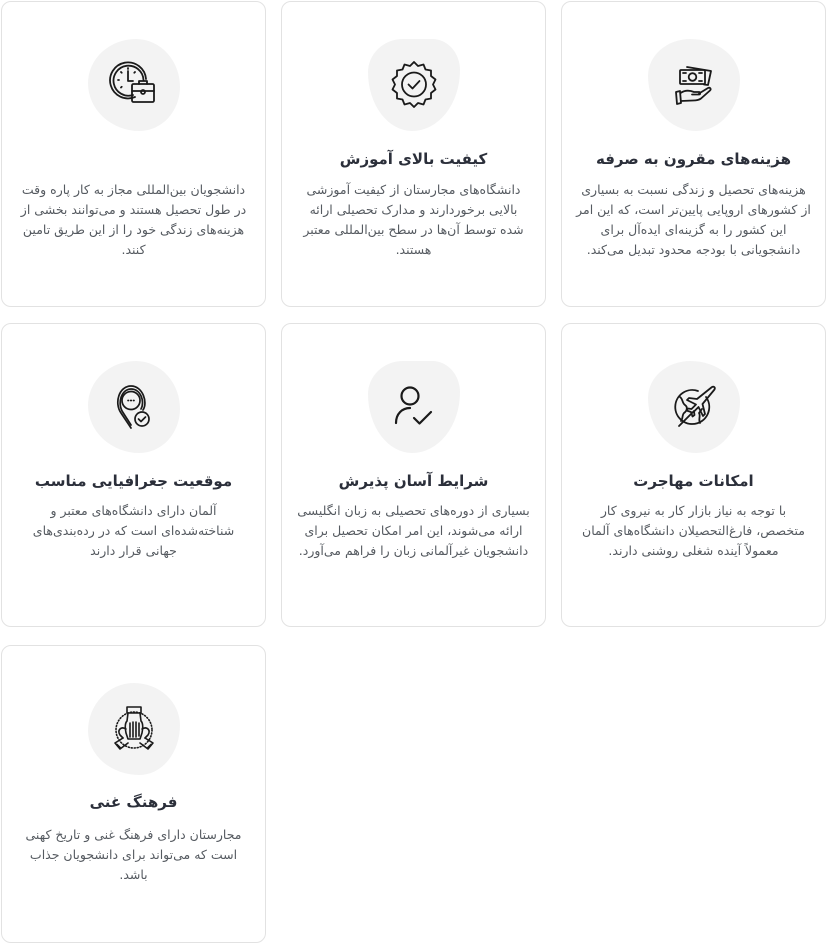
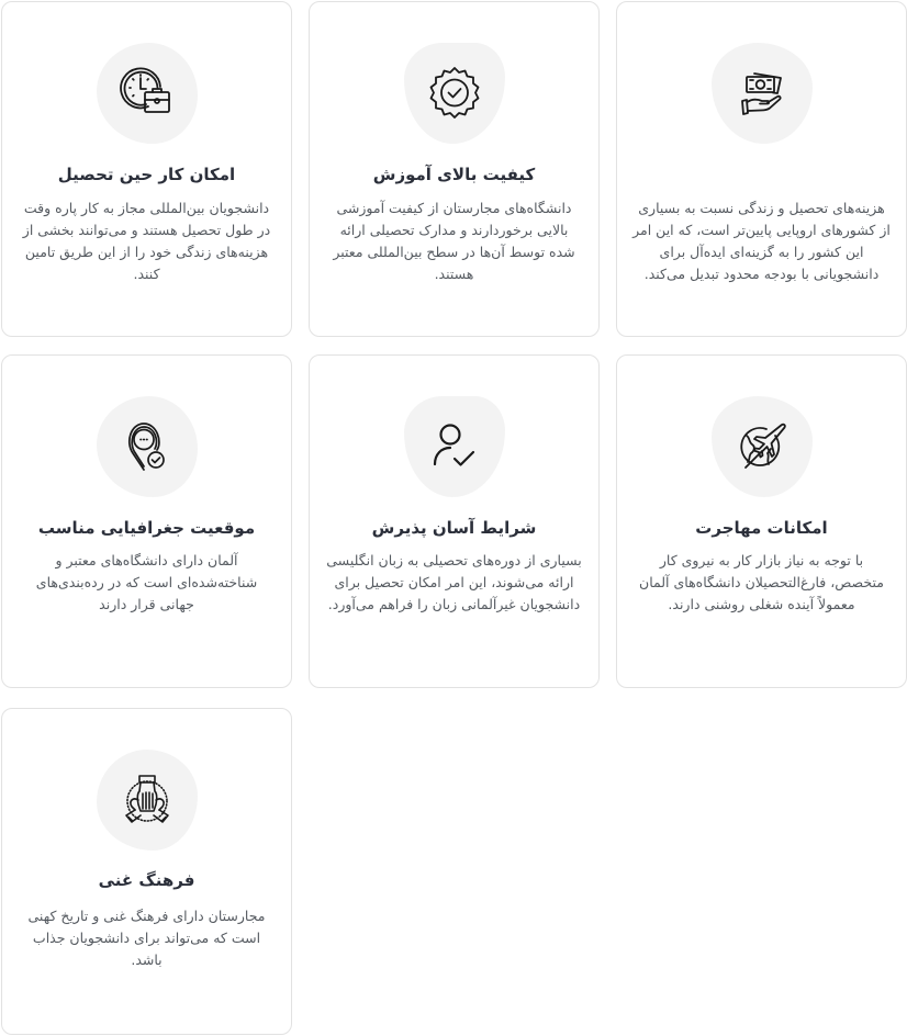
- هزینه‌های مقرون به صرفه
  هزینه‌های تحصیل و زندگی نسبت به بسیاری از کشورهای اروپایی پایین‌تر است، که این امر این کشور را به گزینه‌ای ایده‌آل برای دانشجویانی با بودجه محدود تبدیل می‌کند.
  کیفیت بالای آموزش
  دانشگاه‌های مجارستان از کیفیت آموزشی بالایی برخوردارند و مدارک تحصیلی ارائه شده توسط آن‌ها در سطح بین‌المللی معتبر هستند.
+ امکان کار حین تحصیل
  دانشجویان بین‌المللی مجاز به کار پاره وقت در طول تحصیل هستند و می‌توانند بخشی از هزینه‌های زندگی خود را از این طریق تامین کنند.
  امکانات مهاجرت
  با توجه به نیاز بازار کار به نیروی کار متخصص، فارغ‌التحصیلان دانشگاه‌های آلمان معمولاً آینده شغلی روشنی دارند.
  شرایط آسان پذیرش
  بسیاری از دوره‌های تحصیلی به زبان انگلیسی ارائه می‌شوند، این امر امکان تحصیل برای دانشجویان غیرآلمانی زبان را فراهم می‌آورد.
  موقعیت جغرافیایی مناسب
  آلمان دارای دانشگاه‌های معتبر و شناخته‌شده‌ای است که در رده‌بندی‌های جهانی قرار دارند
  فرهنگ غنی
  مجارستان دارای فرهنگ غنی و تاریخ کهنی است که می‌تواند برای دانشجویان جذاب باشد.
